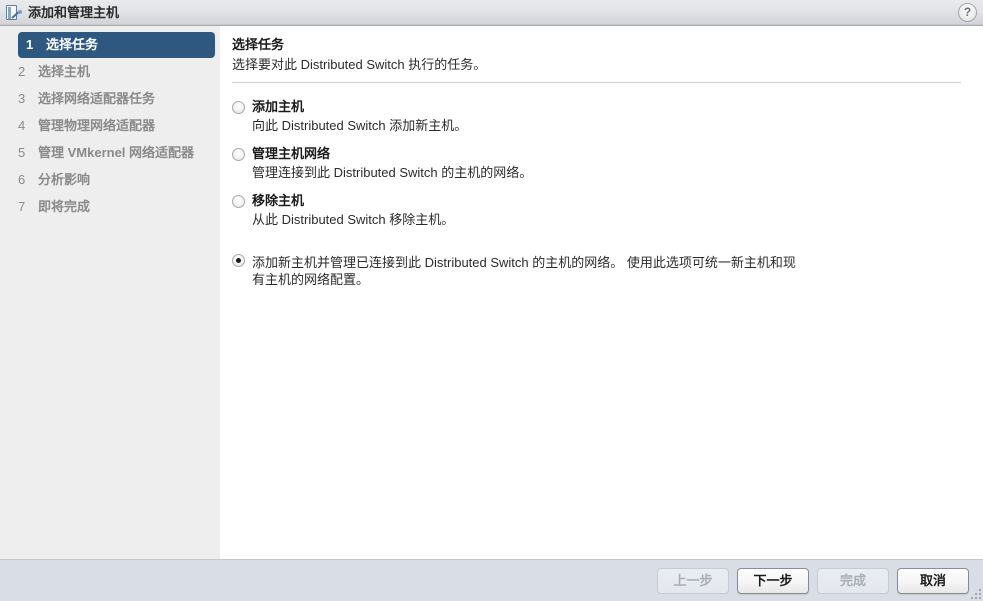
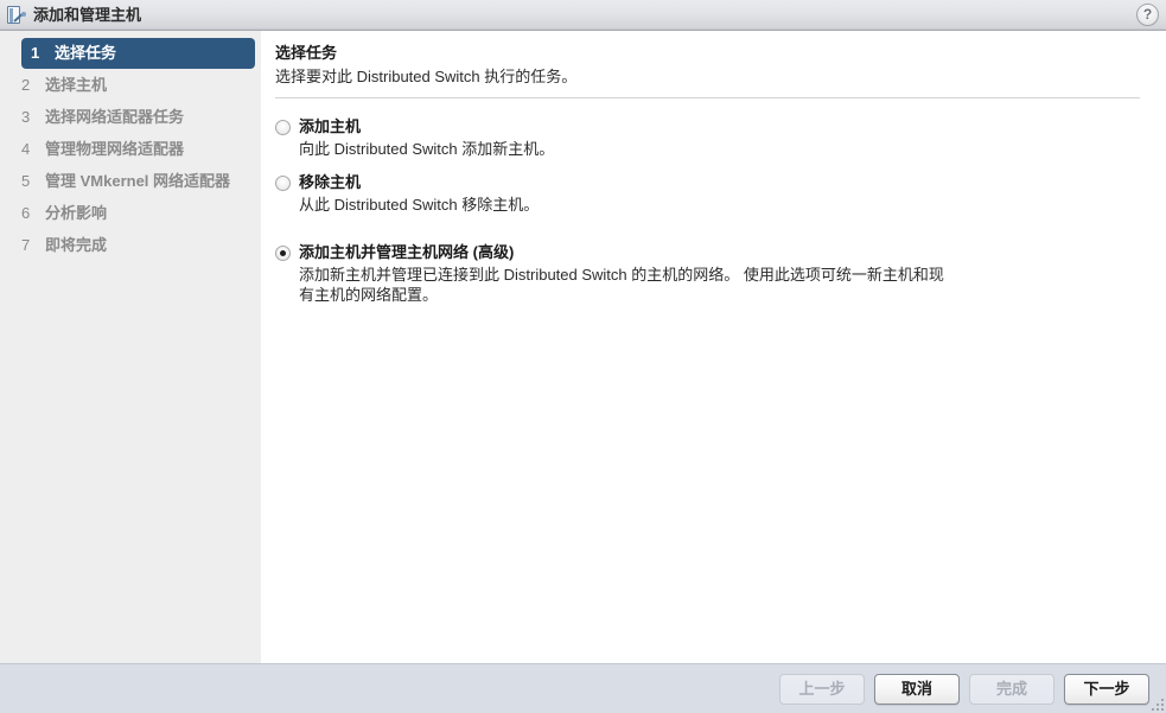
  添加和管理主机
  ?
  1
  选择任务
  2
  选择主机
  3
  选择网络适配器任务
  4
  管理物理网络适配器
  5
  管理 VMkernel 网络适配器
  6
  分析影响
  7
  即将完成
  选择任务
  选择要对此 Distributed Switch 执行的任务。
  添加主机
  向此 Distributed Switch 添加新主机。
- 管理主机网络
- 管理连接到此 Distributed Switch 的主机的网络。
  移除主机
  从此 Distributed Switch 移除主机。
+ 添加主机并管理主机网络 (高级)
  添加新主机并管理已连接到此 Distributed Switch 的主机的网络。 使用此选项可统一新主机和现有主机的网络配置。
  上一步
- 下一步
+ 取消
  完成
- 取消
+ 下一步
